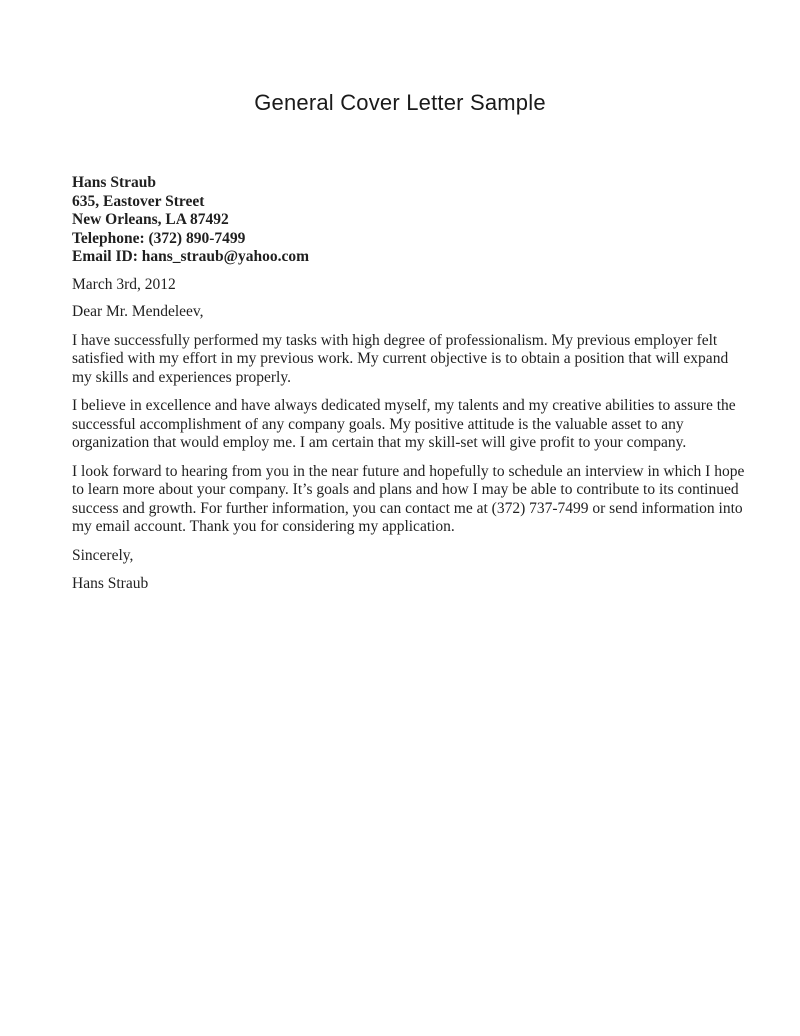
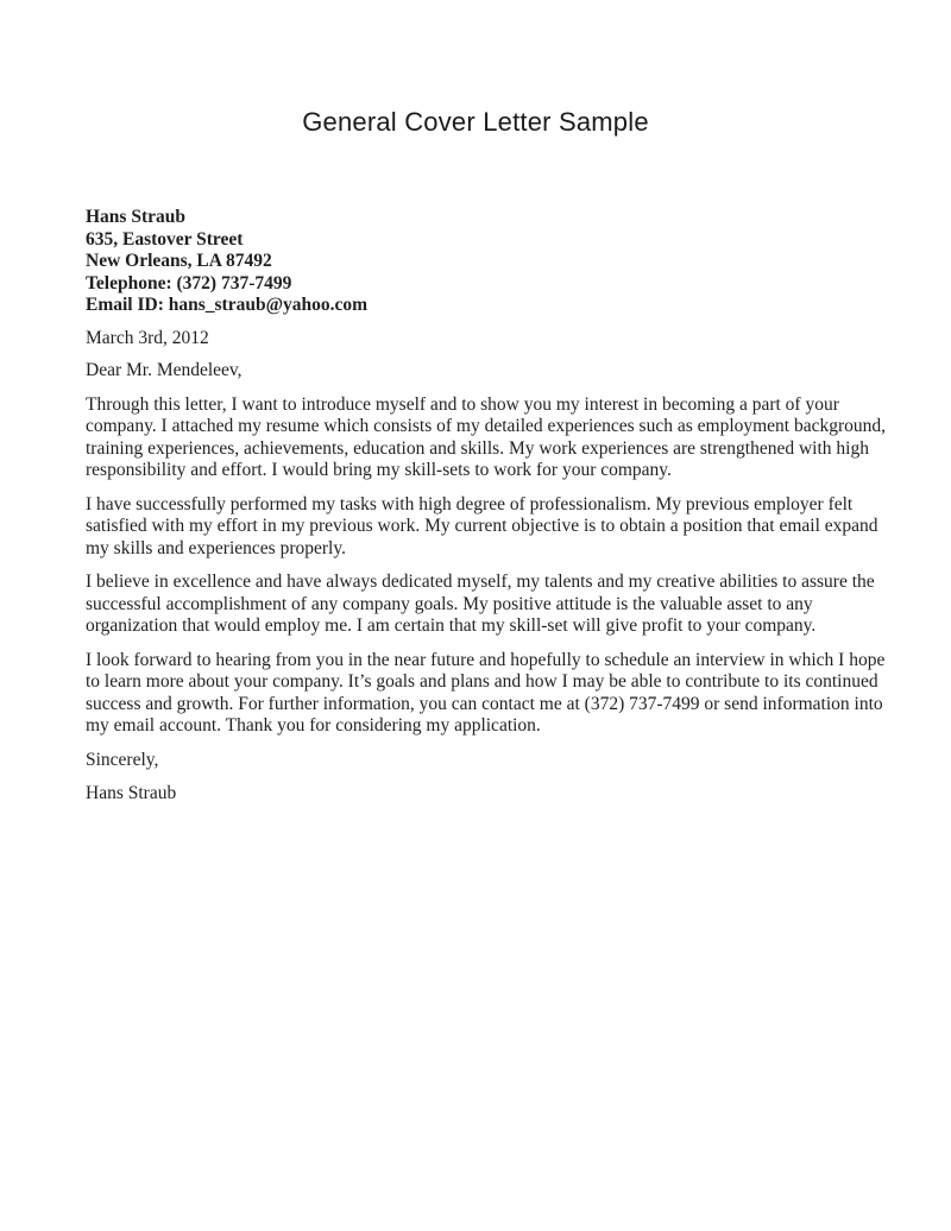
  General Cover Letter Sample
  Hans Straub
  635, Eastover Street
  New Orleans, LA 87492
- Telephone: (372) 890-7499
+ Telephone: (372) 737-7499
  Email ID: hans_straub@yahoo.com
  March 3rd, 2012
  Dear Mr. Mendeleev,
+ Through this letter, I want to introduce myself and to show you my interest in becoming a part of your company. I attached my resume which consists of my detailed experiences such as employment background, training experiences, achievements, education and skills. My work experiences are strengthened with high responsibility and effort. I would bring my skill-sets to work for your company.
- I have successfully performed my tasks with high degree of professionalism. My previous employer felt satisfied with my effort in my previous work. My current objective is to obtain a position that will expand my skills and experiences properly.
+ I have successfully performed my tasks with high degree of professionalism. My previous employer felt satisfied with my effort in my previous work. My current objective is to obtain a position that email expand my skills and experiences properly.
  I believe in excellence and have always dedicated myself, my talents and my creative abilities to assure the successful accomplishment of any company goals. My positive attitude is the valuable asset to any organization that would employ me. I am certain that my skill-set will give profit to your company.
  I look forward to hearing from you in the near future and hopefully to schedule an interview in which I hope to learn more about your company. It’s goals and plans and how I may be able to contribute to its continued success and growth. For further information, you can contact me at (372) 737-7499 or send information into my email account. Thank you for considering my application.
  Sincerely,
  Hans Straub
